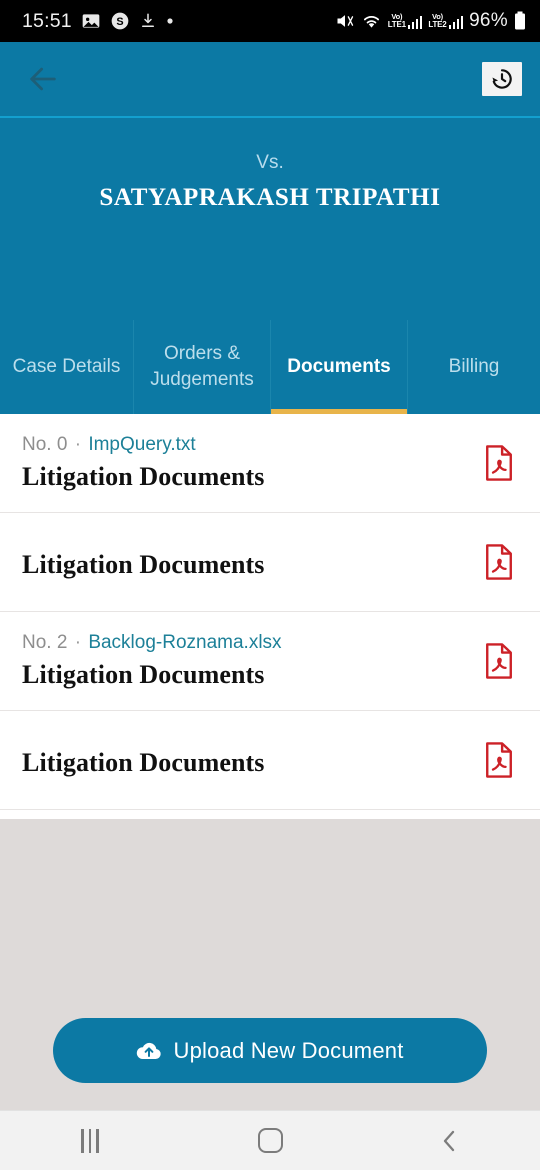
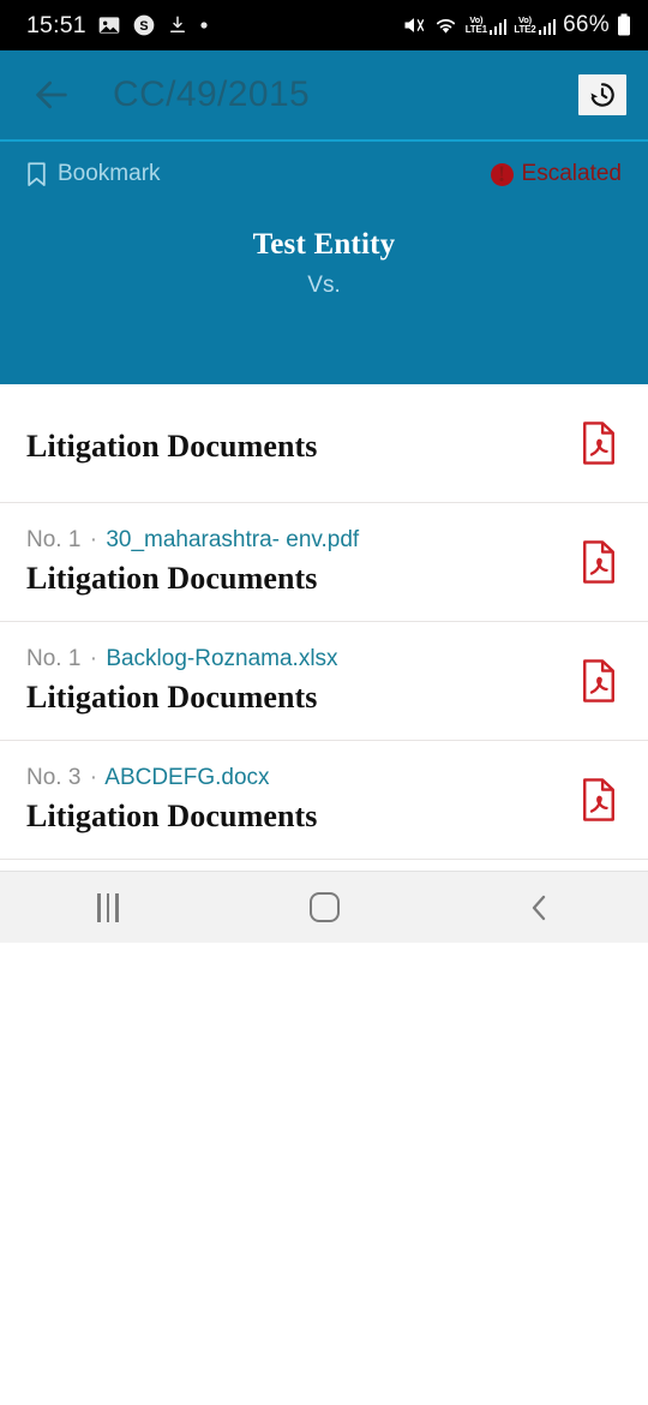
  15:51
  S
  Vo)
  LTE1
  Vo)
  LTE2
- 96%
+ 66%
+ CC/49/2015
+ Bookmark
+ !
+ Escalated
+ Test Entity
  Vs.
- SATYAPRAKASH TRIPATHI
- Case Details
- Orders & Judgements
- Documents
- Billing
- No. 0 · ImpQuery.txt
  Litigation Documents
+ No. 1 · 30_maharashtra- env.pdf
  Litigation Documents
- No. 2 · Backlog-Roznama.xlsx
+ No. 1 · Backlog-Roznama.xlsx
  Litigation Documents
+ No. 3 · ABCDEFG.docx
  Litigation Documents
- Upload New Document
